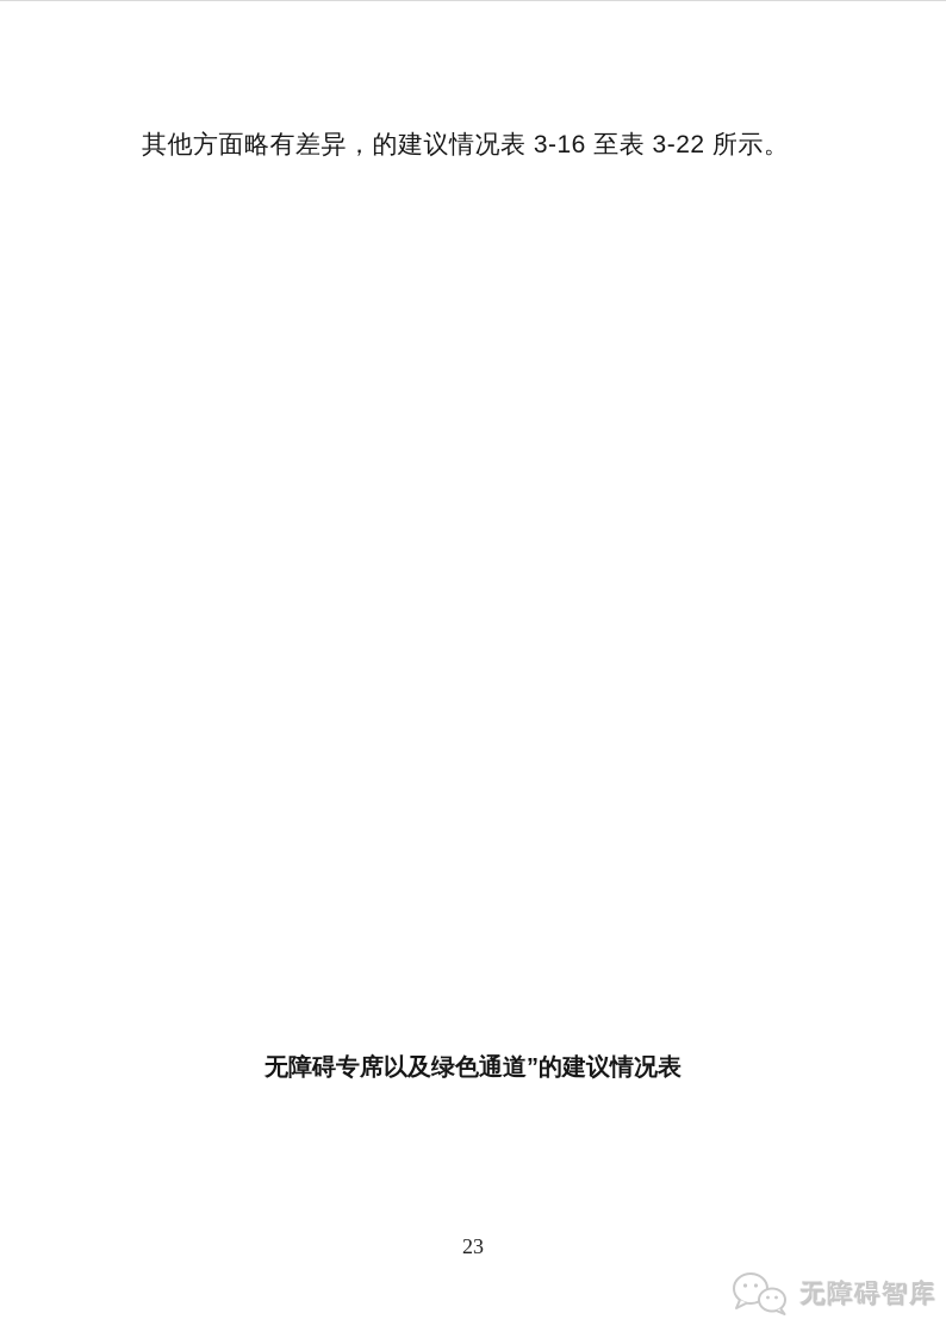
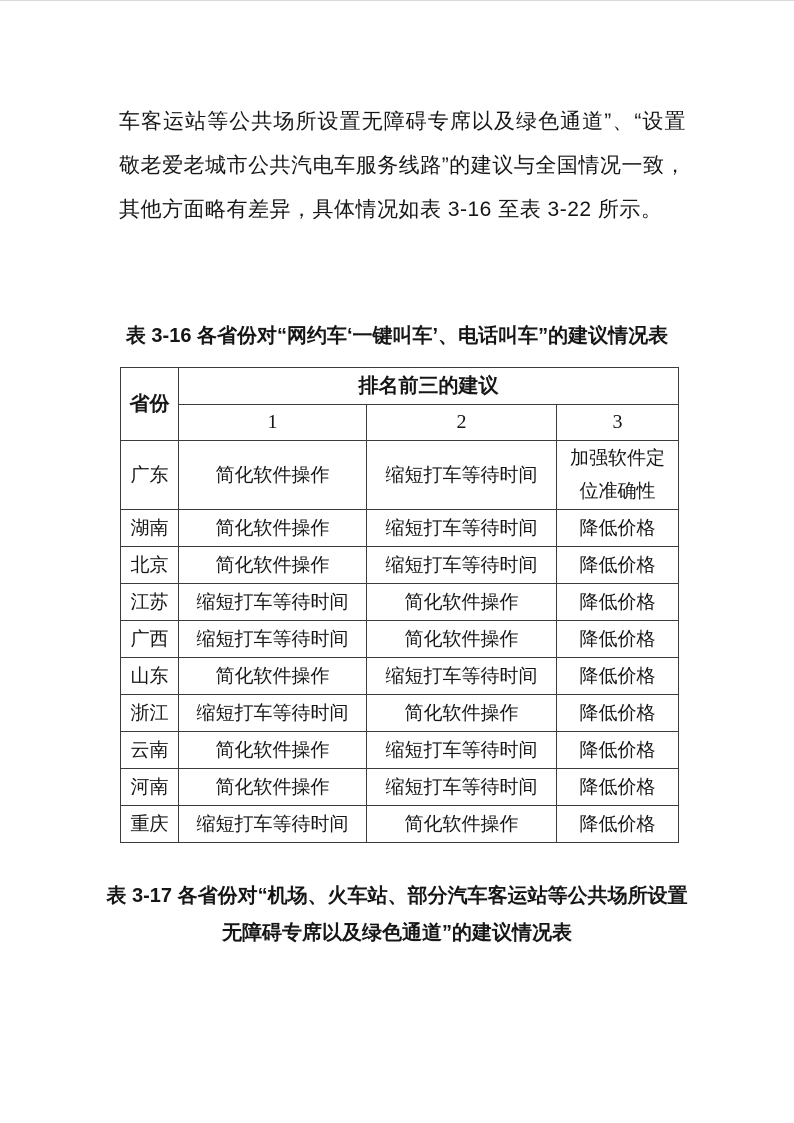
+ 车客运站等公共场所设置无障碍专席以及绿色通道”、“设置
+ 敬老爱老城市公共汽电车服务线路”的建议与全国情况一致，
- 其他方面略有差异，的建议情况表 3-16 至表 3-22 所示。
+ 其他方面略有差异，具体情况如表 3-16 至表 3-22 所示。
+ 表 3-16 各省份对“网约车‘一键叫车’、电话叫车”的建议情况表
+ 省份	排名前三的建议
+ 1	2	3
+ 广东	简化软件操作	缩短打车等待时间	加强软件定位准确性
+ 湖南	简化软件操作	缩短打车等待时间	降低价格
+ 北京	简化软件操作	缩短打车等待时间	降低价格
+ 江苏	缩短打车等待时间	简化软件操作	降低价格
+ 广西	缩短打车等待时间	简化软件操作	降低价格
+ 山东	简化软件操作	缩短打车等待时间	降低价格
+ 浙江	缩短打车等待时间	简化软件操作	降低价格
+ 云南	简化软件操作	缩短打车等待时间	降低价格
+ 河南	简化软件操作	缩短打车等待时间	降低价格
+ 重庆	缩短打车等待时间	简化软件操作	降低价格
+ 表 3-17 各省份对“机场、火车站、部分汽车客运站等公共场所设置
  无障碍专席以及绿色通道”的建议情况表
- 23
- 无障碍智库
